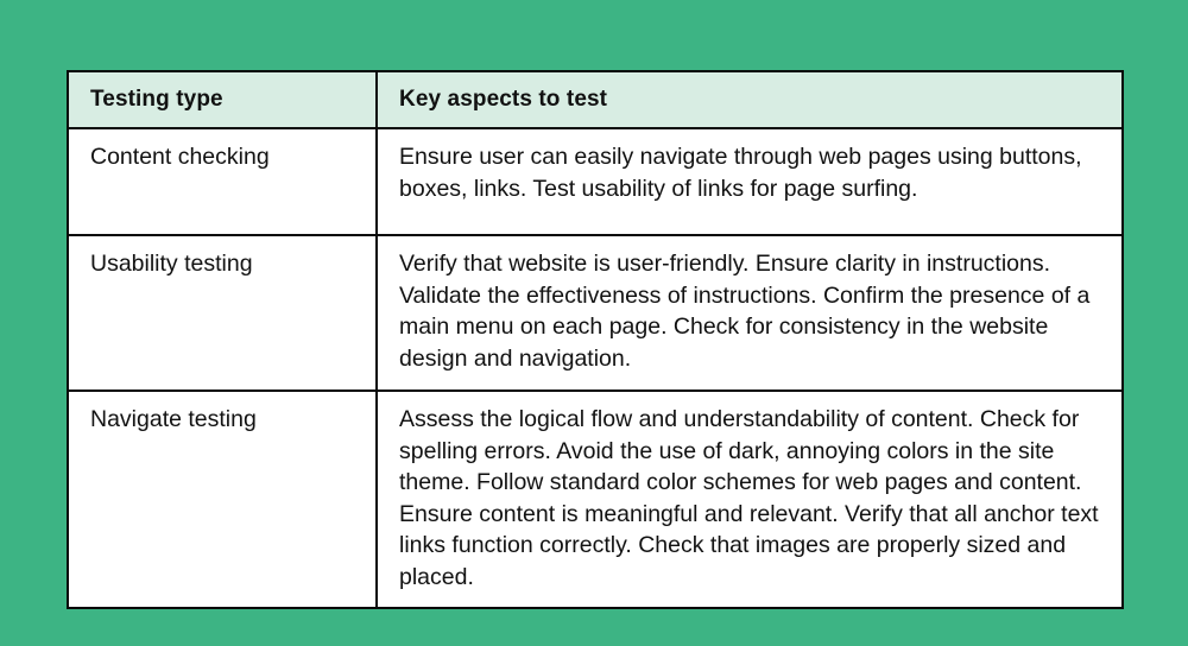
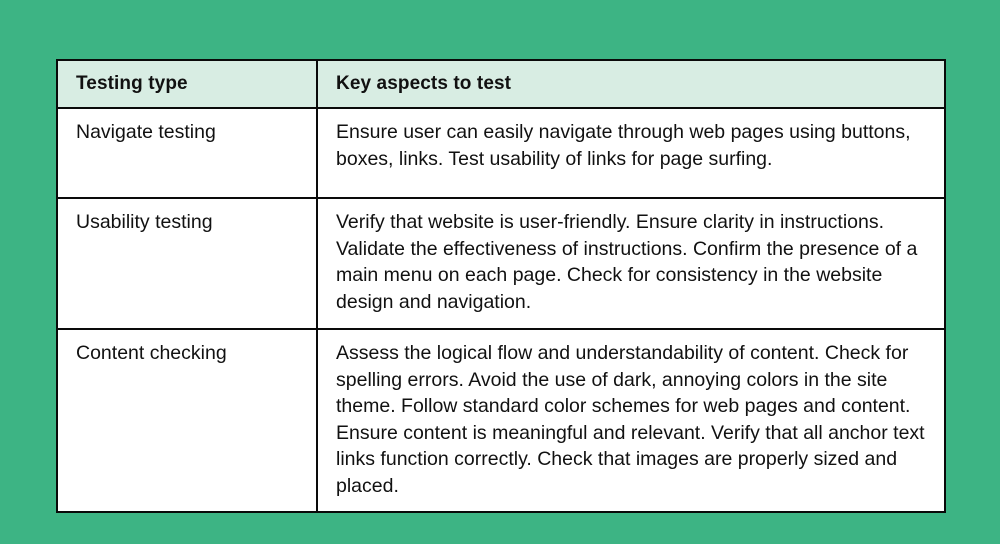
  Testing type	Key aspects to test
- Content checking	Ensure user can easily navigate through web pages using buttons, boxes, links. Test usability of links for page surfing.
+ Navigate testing	Ensure user can easily navigate through web pages using buttons, boxes, links. Test usability of links for page surfing.
  Usability testing	Verify that website is user-friendly. Ensure clarity in instructions. Validate the effectiveness of instructions. Confirm the presence of a main menu on each page. Check for consistency in the website design and navigation.
- Navigate testing	Assess the logical flow and understandability of content. Check for spelling errors. Avoid the use of dark, annoying colors in the site theme. Follow standard color schemes for web pages and content. Ensure content is meaningful and relevant. Verify that all anchor text links function correctly. Check that images are properly sized and placed.
+ Content checking	Assess the logical flow and understandability of content. Check for spelling errors. Avoid the use of dark, annoying colors in the site theme. Follow standard color schemes for web pages and content. Ensure content is meaningful and relevant. Verify that all anchor text links function correctly. Check that images are properly sized and placed.
